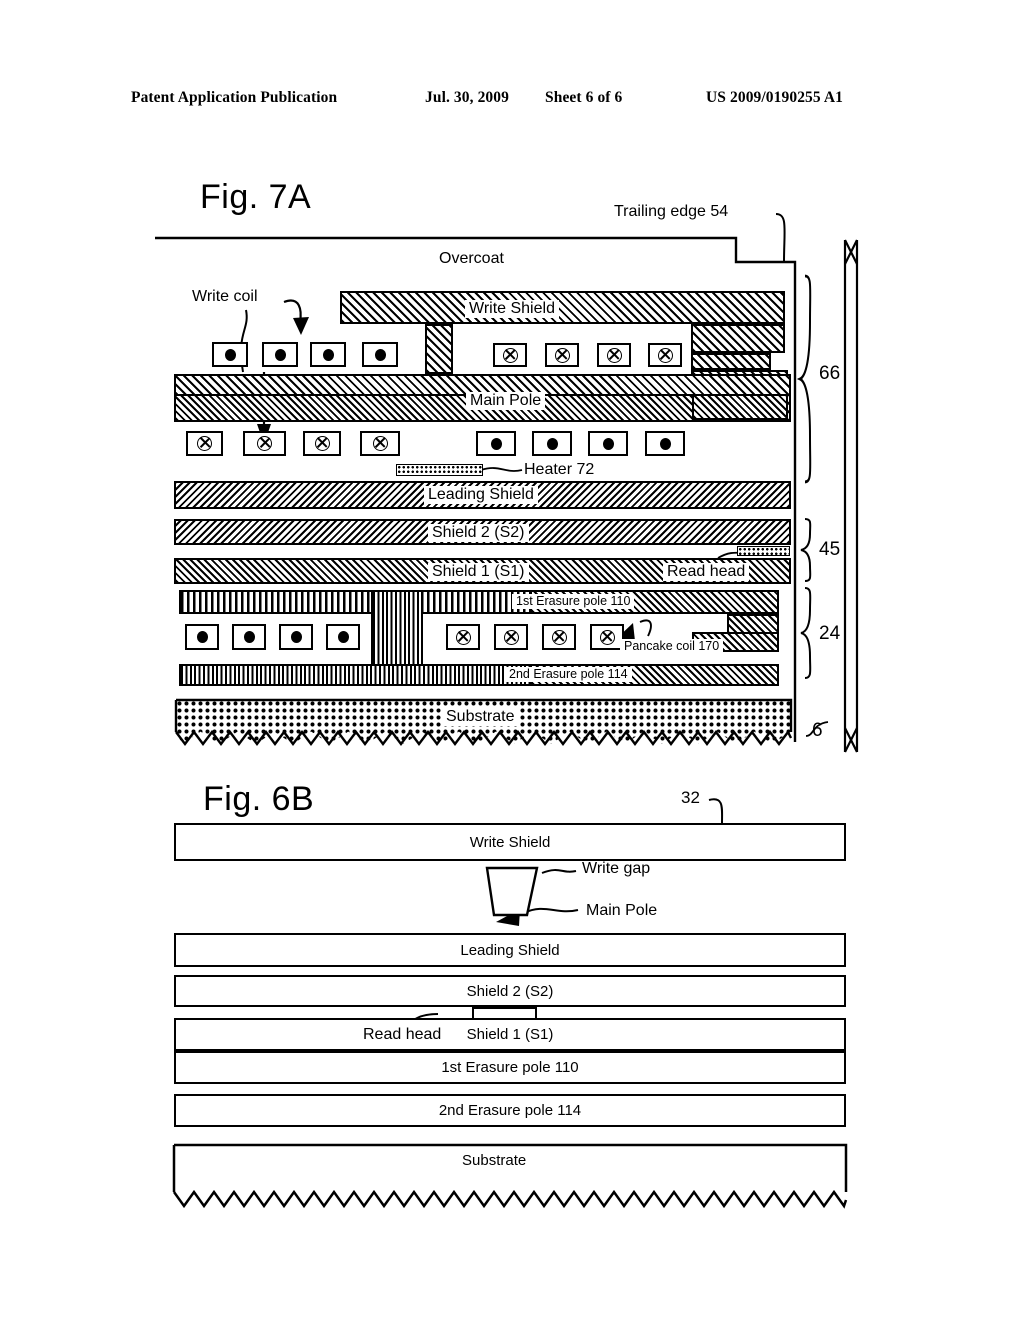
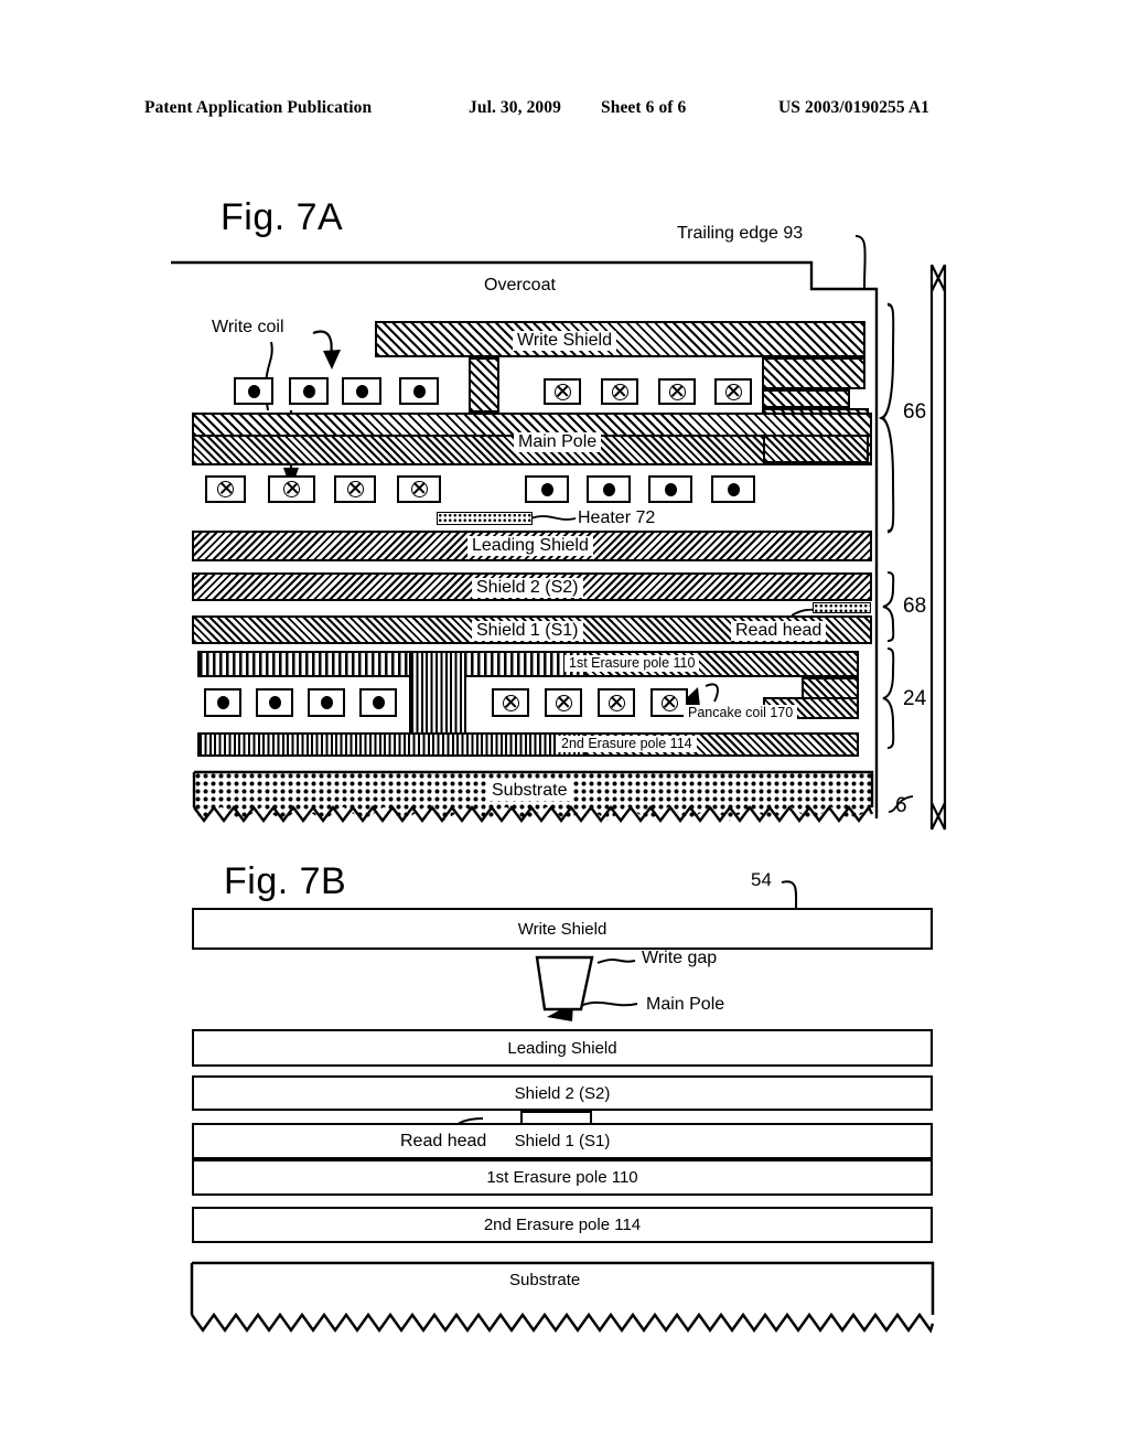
  Patent Application Publication
  Jul. 30, 2009
  Sheet 6 of 6
- US 2009/0190255 A1
+ US 2003/0190255 A1
  Fig. 7A
  Overcoat
- Trailing edge 54
+ Trailing edge 93
  Write coil
  Write Shield
  Main Pole
  Heater 72
  Leading Shield
  Shield 2 (S2)
  Shield 1 (S1)
  Read head
  1st Erasure pole 110
  2nd Erasure pole 114
  Pancake coil 170
  Substrate
  66
- 45
+ 68
  24
  6
- Fig. 6B
+ Fig. 7B
- 32
+ 54
  Write Shield
  Write gap
  Main Pole
  Leading Shield
  Shield 2 (S2)
  Shield 1 (S1)
  Read head
  1st Erasure pole 110
  2nd Erasure pole 114
  Substrate
